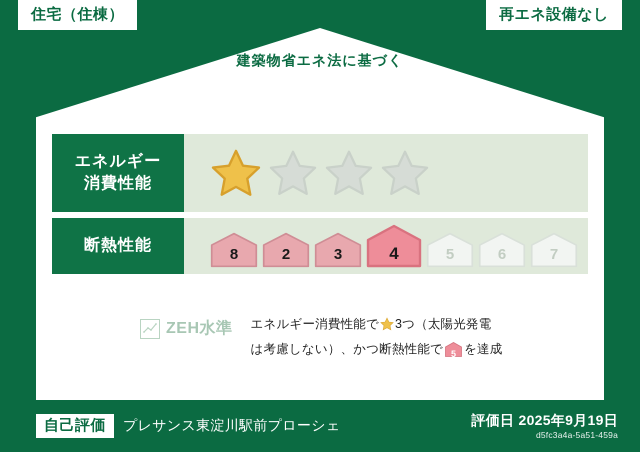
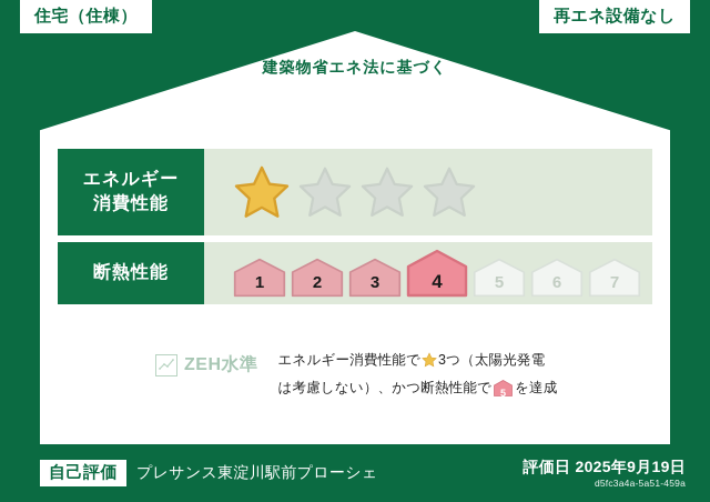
  住宅（住棟）
  再エネ設備なし
  建築物省エネ法に基づく
  エネルギー
  消費性能
  断熱性能
- 8
+ 1
  2
  3
  4
  5
  6
  7
  ZEH水準
  エネルギー消費性能で 3つ（太陽光発電
  は考慮しない）、かつ断熱性能で
  5
  を達成
  自己評価
  プレサンス東淀川駅前プローシェ
  評価日 2025年9月19日
  d5fc3a4a-5a51-459a
